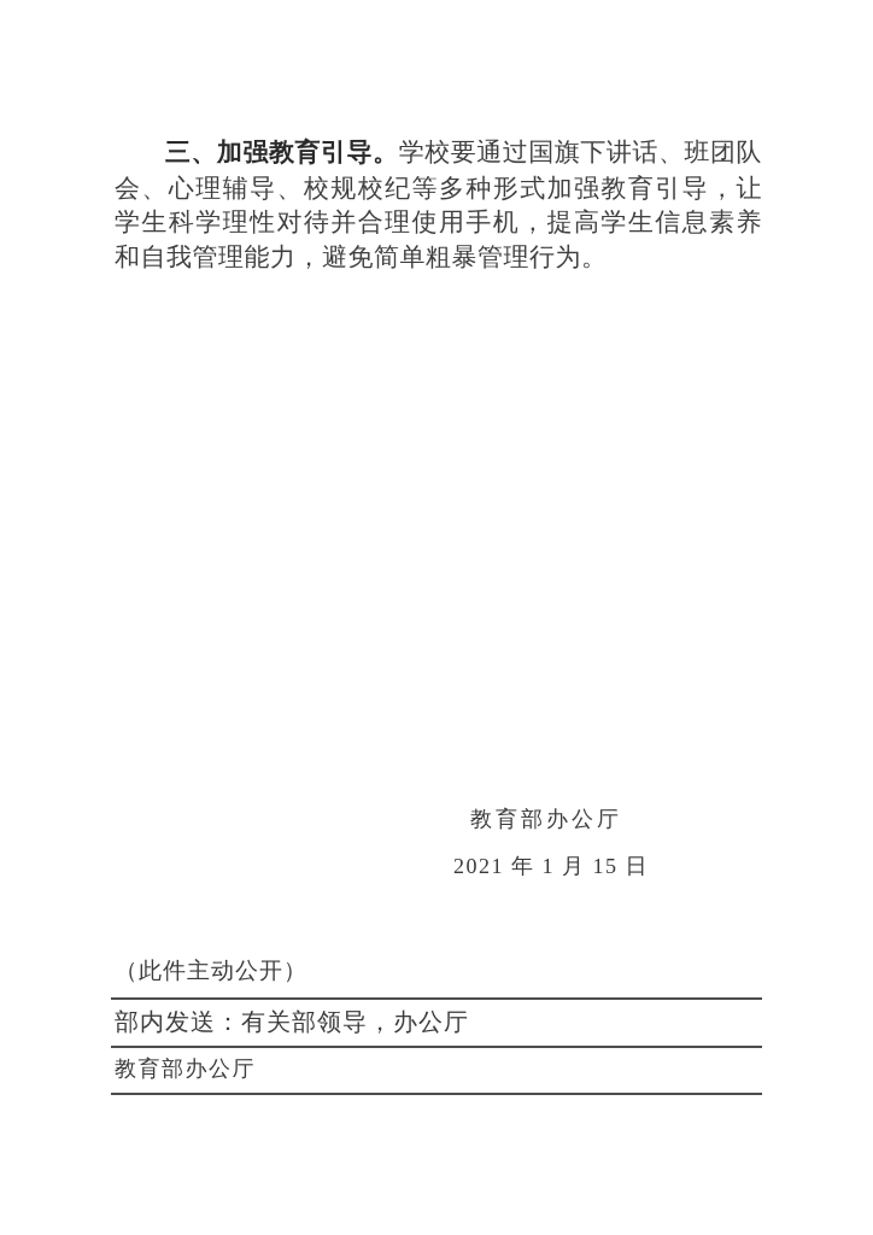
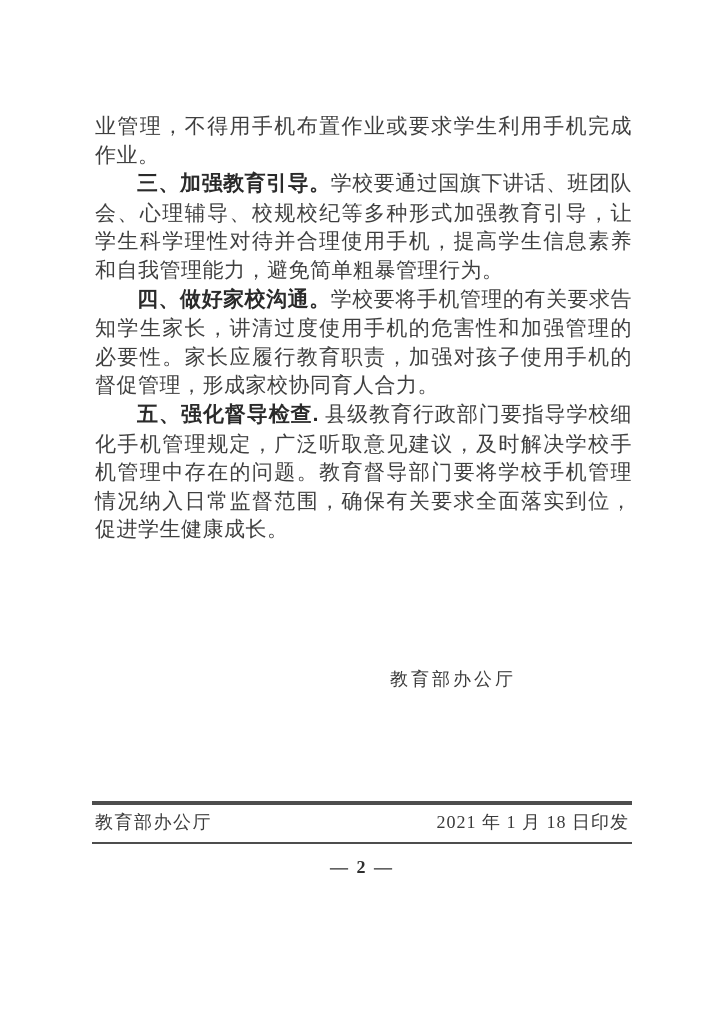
+ 业管理，不得用手机布置作业或要求学生利用手机完成作业。
  三、加强教育引导。学校要通过国旗下讲话、班团队会、心理辅导、校规校纪等多种形式加强教育引导，让学生科学理性对待并合理使用手机，提高学生信息素养和自我管理能力，避免简单粗暴管理行为。
+ 四、做好家校沟通。学校要将手机管理的有关要求告知学生家长，讲清过度使用手机的危害性和加强管理的必要性。家长应履行教育职责，加强对孩子使用手机的督促管理，形成家校协同育人合力。
+ 五、强化督导检查. 县级教育行政部门要指导学校细化手机管理规定，广泛听取意见建议，及时解决学校手机管理中存在的问题。教育督导部门要将学校手机管理情况纳入日常监督范围，确保有关要求全面落实到位，促进学生健康成长。
  教育部办公厅
- 2021 年 1 月 15 日
- （此件主动公开）
- 部内发送：有关部领导，办公厅
  教育部办公厅
+ 2021 年 1 月 18 日印发
+ — 2 —
